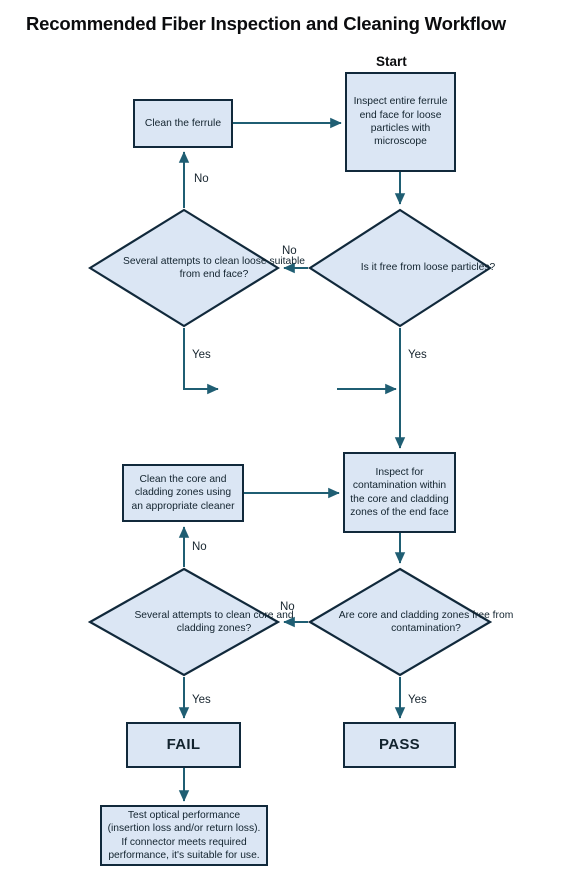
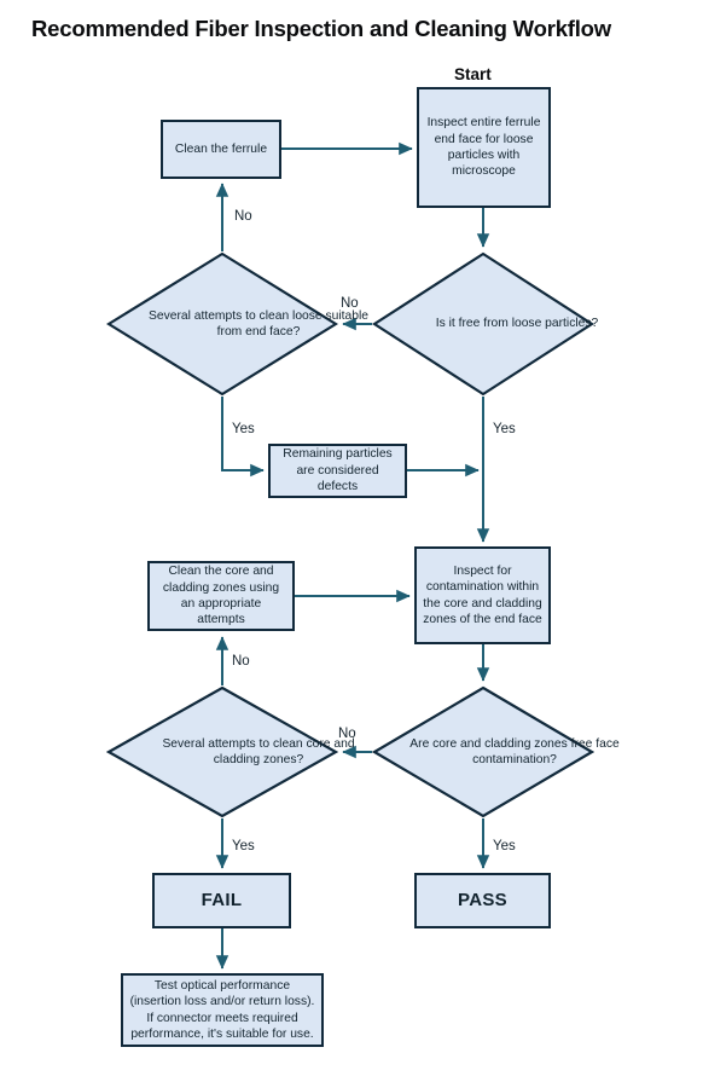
  Recommended Fiber Inspection and Cleaning Workflow
  Start
  Inspect entire ferrule end face for loose particles with microscope
  Clean the ferrule
+ Remaining particles are considered defects
- Clean the core and cladding zones using an appropriate cleaner
+ Clean the core and cladding zones using an appropriate attempts
  Inspect for contamination within the core and cladding zones of the end face
  FAIL
  PASS
  Test optical performance (insertion loss and/or return loss). If connector meets required performance, it's suitable for use.
  Several attempts to clean loose suitable from end face?
  Is it free from loose particles?
  Several attempts to clean core and cladding zones?
- Are core and cladding zones free from contamination?
+ Are core and cladding zones free face contamination?
  No
  No
  Yes
  Yes
  No
  No
  Yes
  Yes
